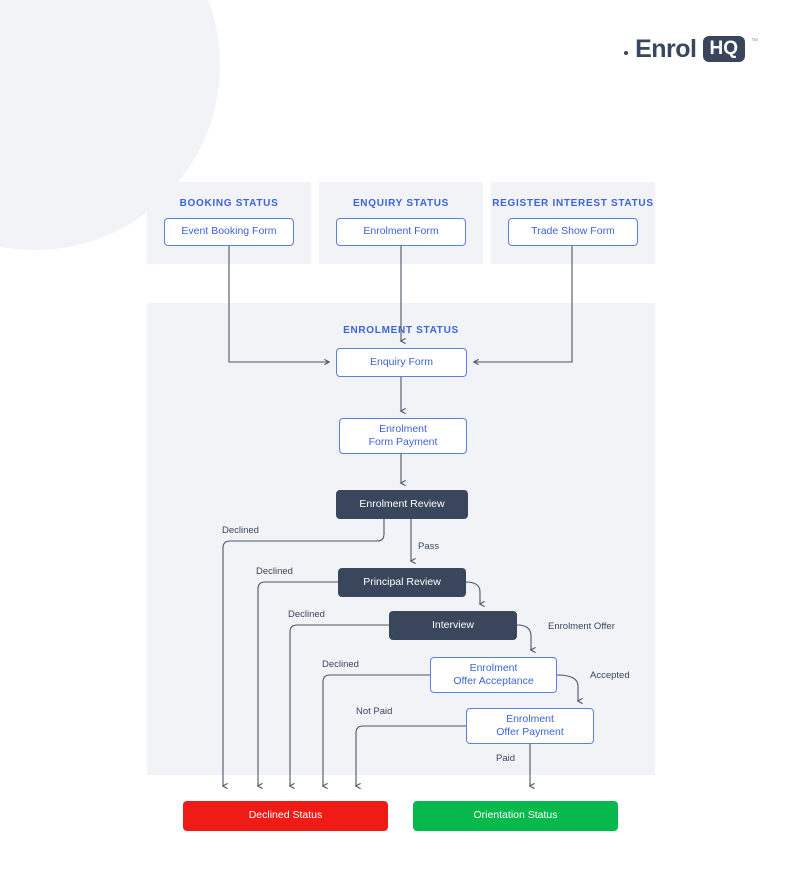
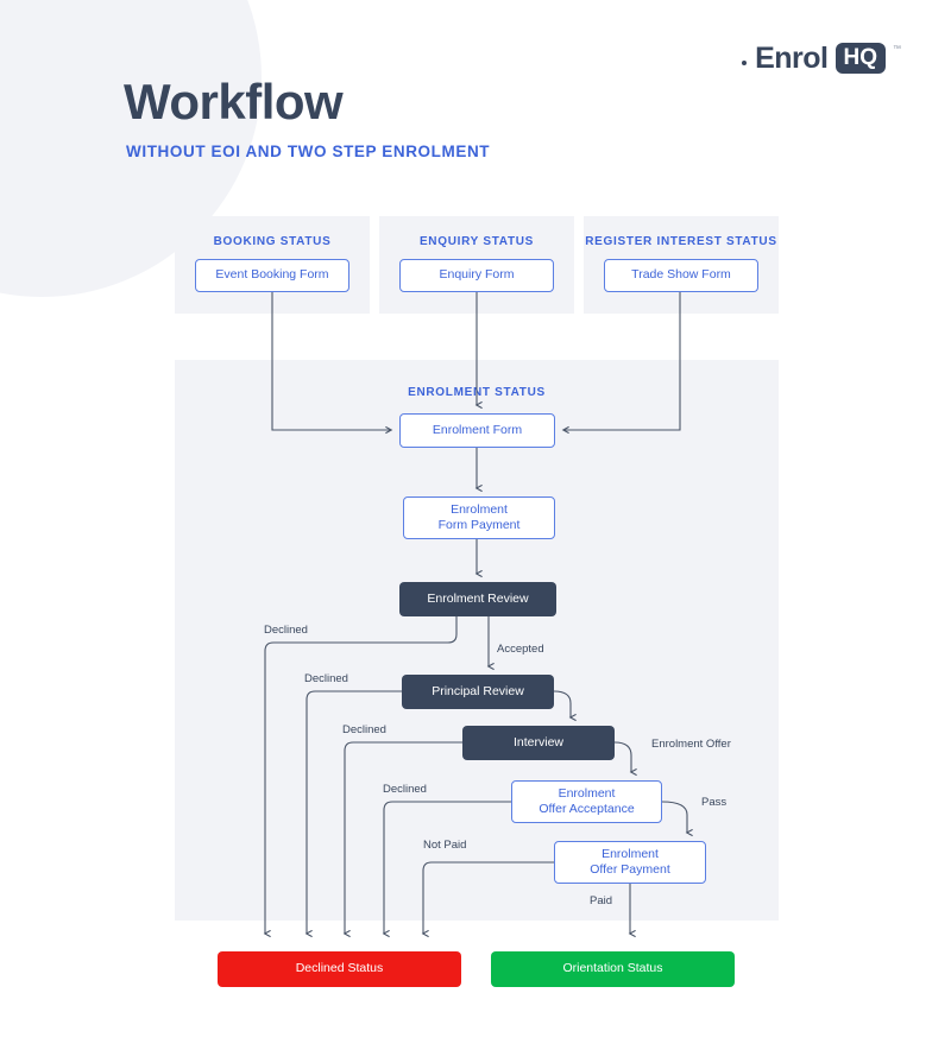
  Enrol
  HQ
+ Workflow
+ WITHOUT EOI AND TWO STEP ENROLMENT
  BOOKING STATUS
  ENQUIRY STATUS
  REGISTER INTEREST STATUS
  ENROLMENT STATUS
  Event Booking Form
- Enrolment Form
+ Enquiry Form
  Trade Show Form
- Enquiry Form
+ Enrolment Form
  Enrolment
  Form Payment
  Enrolment Review
  Principal Review
  Interview
  Enrolment
  Offer Acceptance
  Enrolment
  Offer Payment
  Declined Status
  Orientation Status
  Declined
- Pass
+ Accepted
  Declined
  Declined
  Enrolment Offer
  Declined
- Accepted
+ Pass
  Not Paid
  Paid
